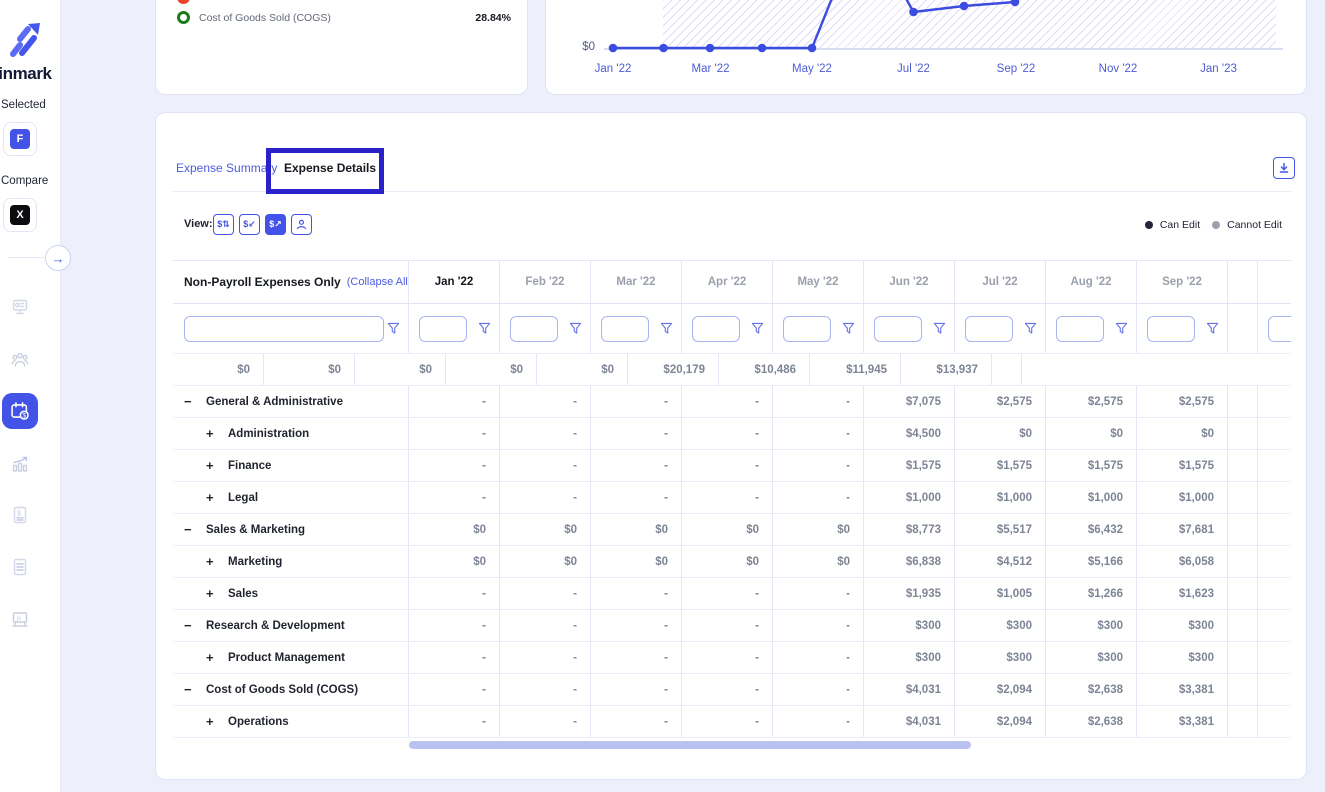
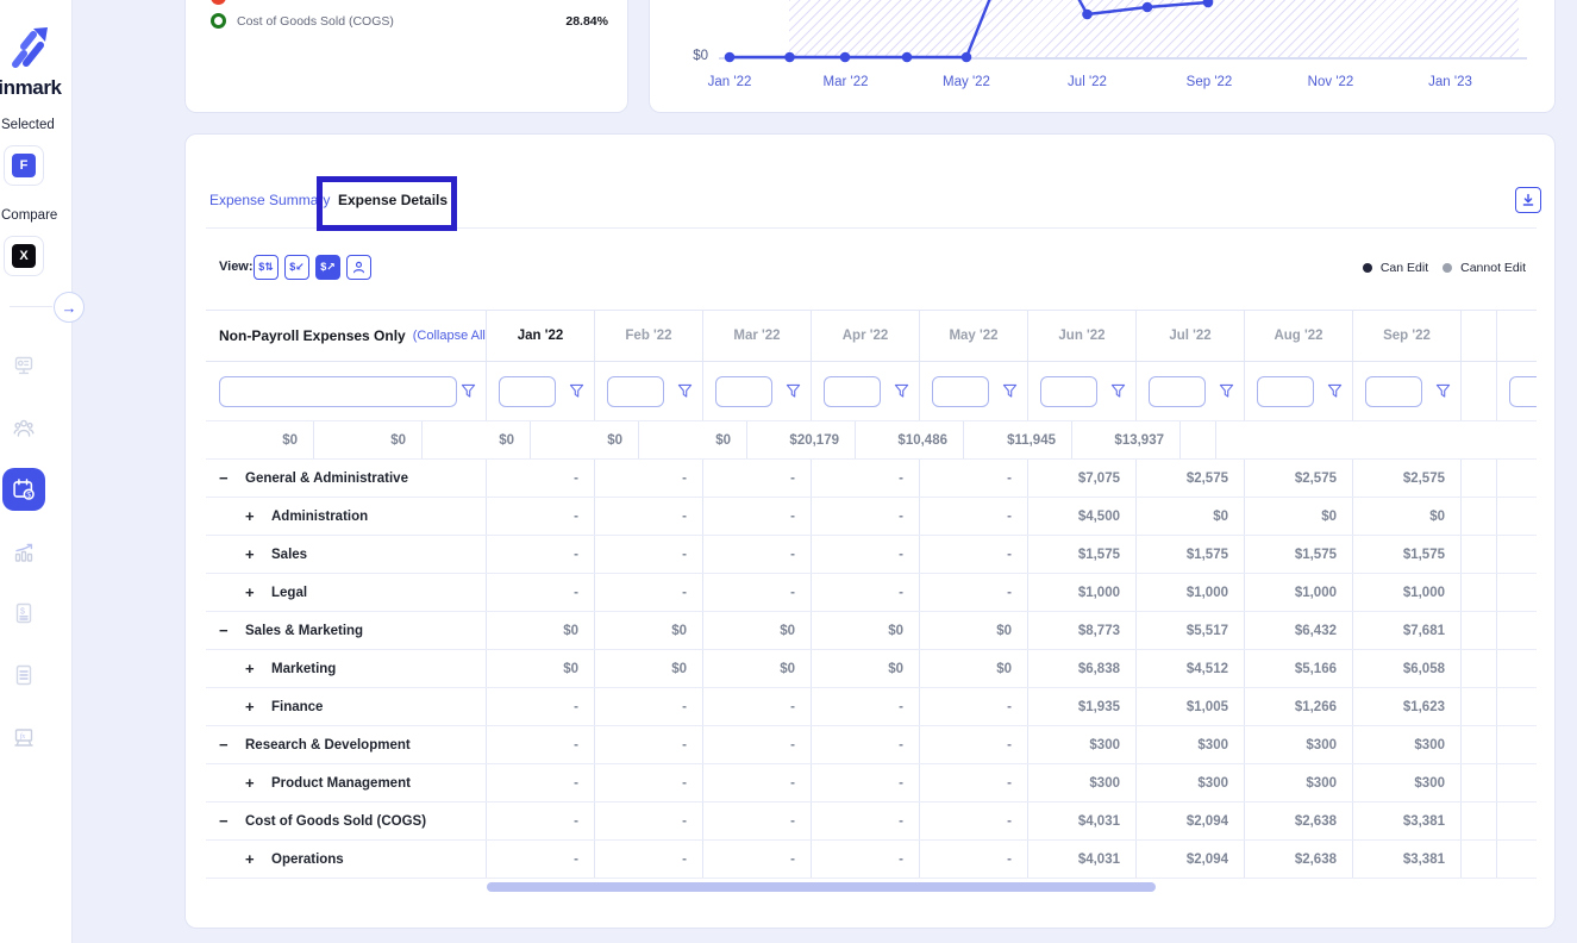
  inmark
  Selected
  F
  Compare
  X
  →
  Cost of Goods Sold (COGS)
  28.84%
  $0
  Jan '22
  Mar '22
  May '22
  Jul '22
  Sep '22
  Nov '22
  Jan '23
  Expense Summary
  Expense Details
  View:
  $⇅
  $↙
  $↗
  Can Edit
  Cannot Edit
  Non-Payroll Expenses Only
  (Collapse All
  Jan '22
  Feb '22
  Mar '22
  Apr '22
  May '22
  Jun '22
  Jul '22
  Aug '22
  Sep '22
  $0
  $0
  $0
  $0
  $0
  $20,179
  $10,486
  $11,945
  $13,937
  −
  General & Administrative
  -
  -
  -
  -
  -
  $7,075
  $2,575
  $2,575
  $2,575
  +
  Administration
  -
  -
  -
  -
  -
  $4,500
  $0
  $0
  $0
  +
- Finance
+ Sales
  -
  -
  -
  -
  -
  $1,575
  $1,575
  $1,575
  $1,575
  +
  Legal
  -
  -
  -
  -
  -
  $1,000
  $1,000
  $1,000
  $1,000
  −
  Sales & Marketing
  $0
  $0
  $0
  $0
  $0
  $8,773
  $5,517
  $6,432
  $7,681
  +
  Marketing
  $0
  $0
  $0
  $0
  $0
  $6,838
  $4,512
  $5,166
  $6,058
  +
- Sales
+ Finance
  -
  -
  -
  -
  -
  $1,935
  $1,005
  $1,266
  $1,623
  −
  Research & Development
  -
  -
  -
  -
  -
  $300
  $300
  $300
  $300
  +
  Product Management
  -
  -
  -
  -
  -
  $300
  $300
  $300
  $300
  −
  Cost of Goods Sold (COGS)
  -
  -
  -
  -
  -
  $4,031
  $2,094
  $2,638
  $3,381
  +
  Operations
  -
  -
  -
  -
  -
  $4,031
  $2,094
  $2,638
  $3,381
